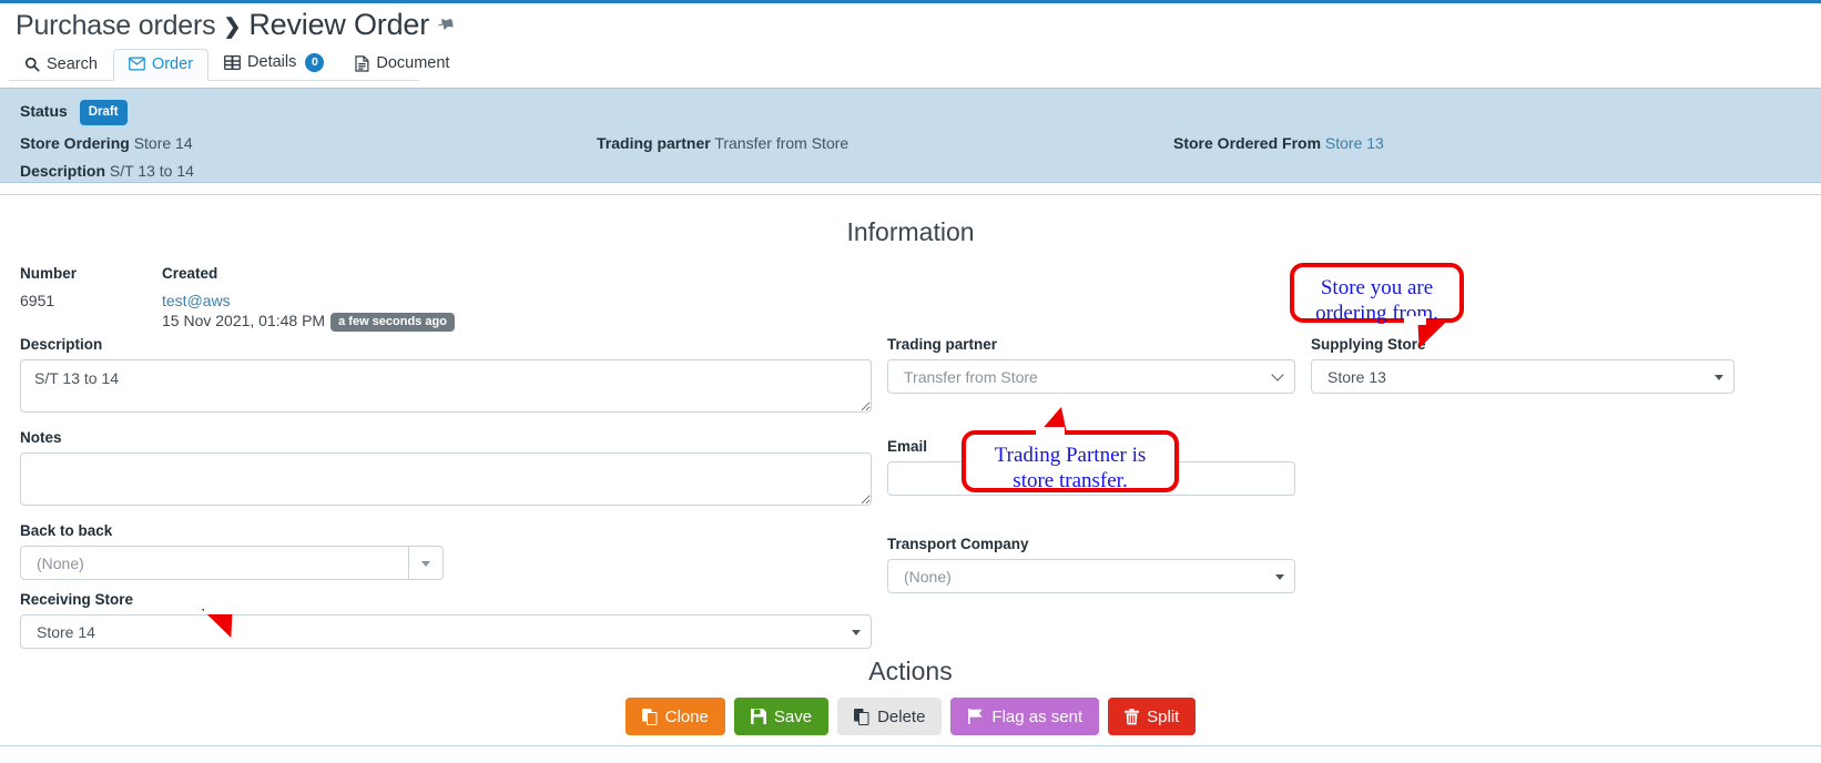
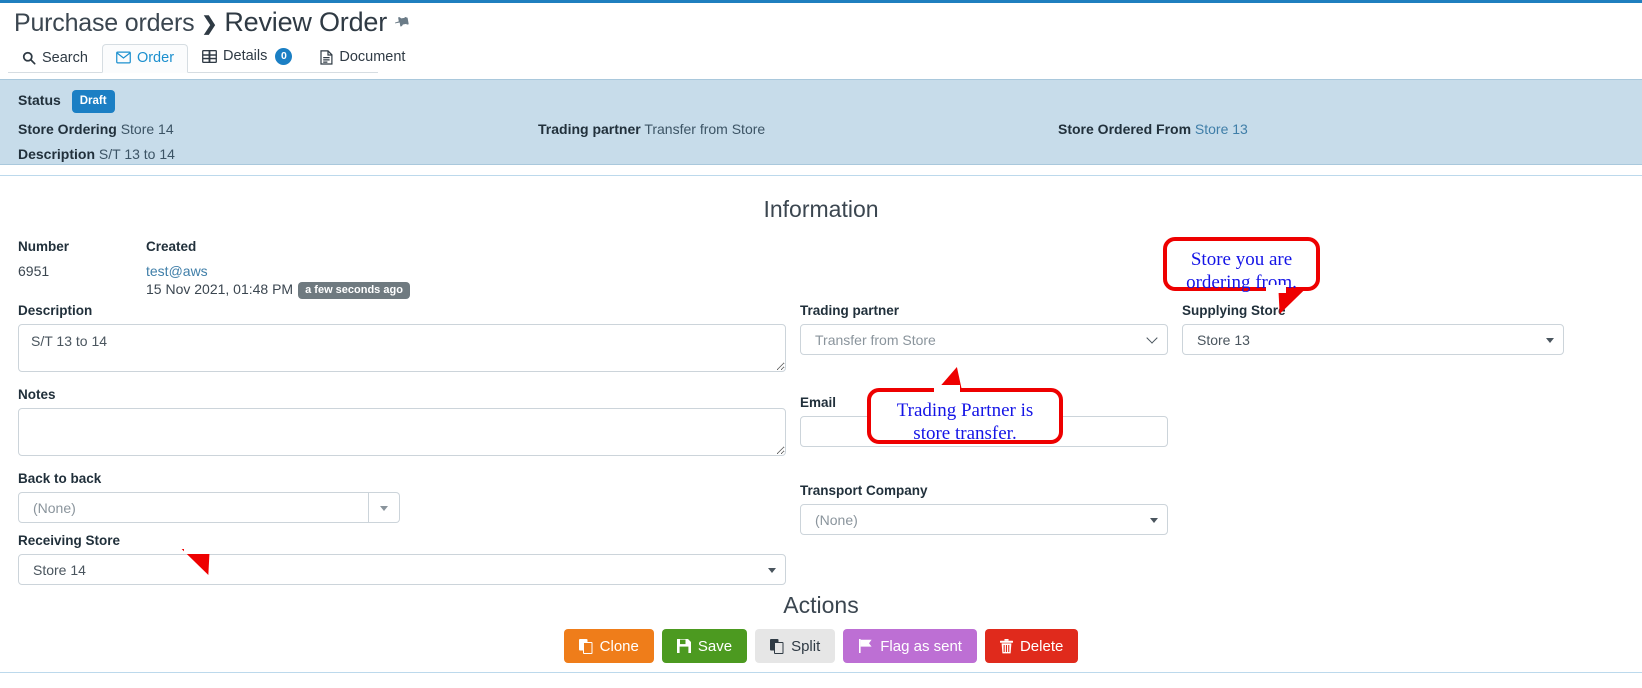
  Purchase orders
  ❯
  Review Order
  Search
  Order
  Details
  0
  Document
  Status Draft
  Store Ordering Store 14
  Trading partner Transfer from Store
  Store Ordered From Store 13
  Description S/T 13 to 14
  Information
  Number
  6951
  Created
  test@aws
  15 Nov 2021, 01:48 PM a few seconds ago
  Description
  S/T 13 to 14
  Notes
  Back to back
  (None)
  Receiving Store
  Store 14
  Trading partner
  Transfer from Store
  Email
  Transport Company
  (None)
  Supplying Store
  Store 13
  Actions
  Clone
  Save
- Delete
+ Split
  Flag as sent
- Split
+ Delete
  Store you are ordering from.
  Trading Partner is store transfer.
